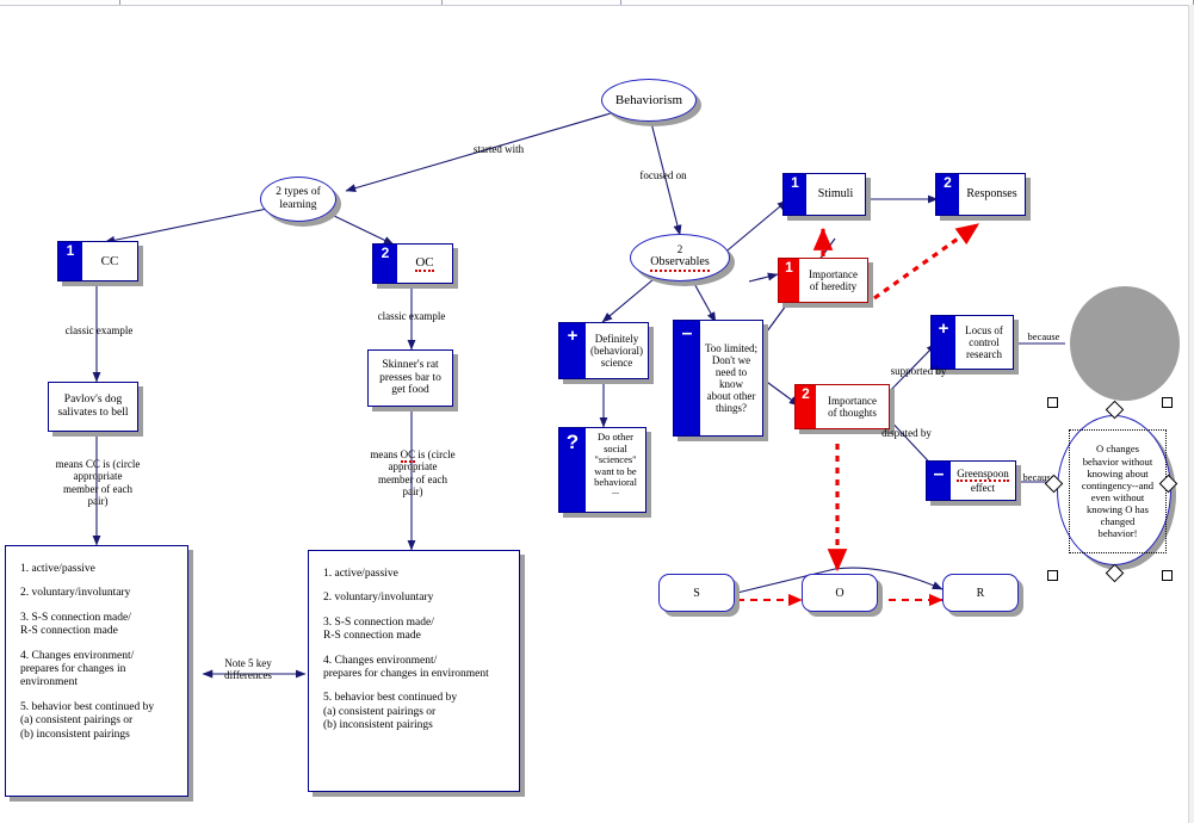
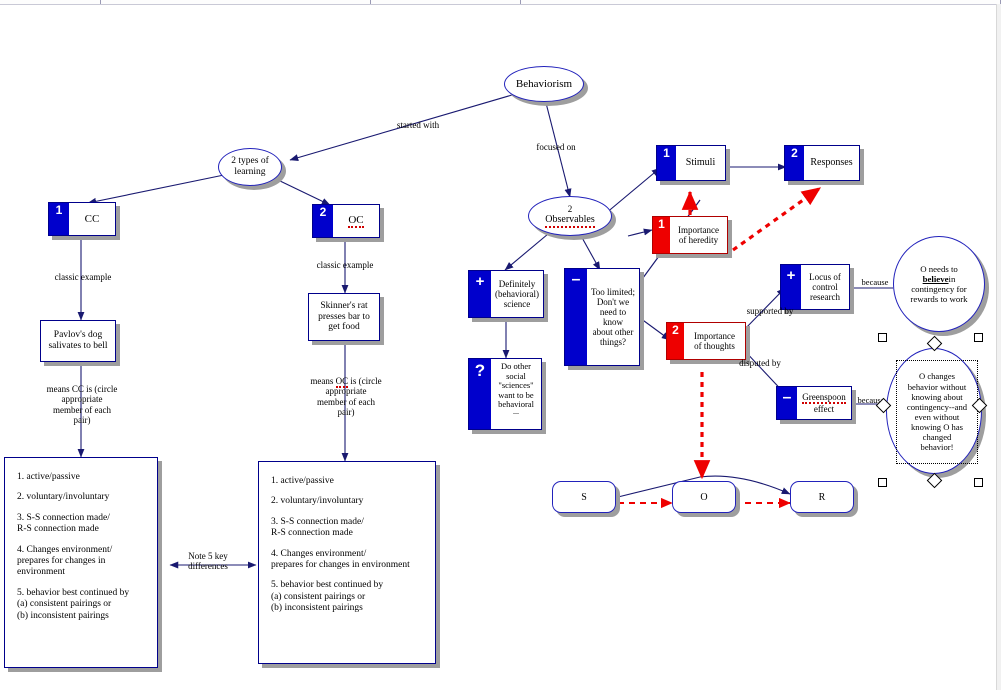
  Behaviorism
  2 types of
  learning
  2
  Observables
  1
  CC
  2
  OC
  Pavlov's dog
  salivates to bell
  Skinner's rat
  presses bar to
  get food
  1. active/passive
  2. voluntary/involuntary
  3. S-S connection made/
  R-S connection made
  4. Changes environment/
  prepares for changes in environment
  5. behavior best continued by
  (a) consistent pairings or
  (b) inconsistent pairings
  1. active/passive
  2. voluntary/involuntary
  3. S-S connection made/
  R-S connection made
  4. Changes environment/
  prepares for changes in environment
  5. behavior best continued by
  (a) consistent pairings or
  (b) inconsistent pairings
  +
  Definitely
  (behavioral)
  science
  ?
  Do other
  social
  "sciences"
  want to be
  behavioral
  ...
  –
  Too limited;
  Don't we
  need to know
  about other
  things?
  1
  Stimuli
  2
  Responses
  1
  Importance
  of heredity
  2
  Importance
  of thoughts
  +
  Locus of
  control
  research
  –
  Greenspoon
  effect
+ O needs to
+ believein
+ contingency for
+ rewards to work
  O changes
  behavior without
  knowing about
  contingency--and
  even without
  knowing O has
  changed
  behavior!
  S
  O
  R
  started with
  focused on
  classic example
  classic example
  means CC is (circle
  appropriate
  member of each
  pair)
  means OC is (circle
  appropriate
  member of each
  pair)
  Note 5 key
  differences
  supported by
  disputed by
  because
  becaus
